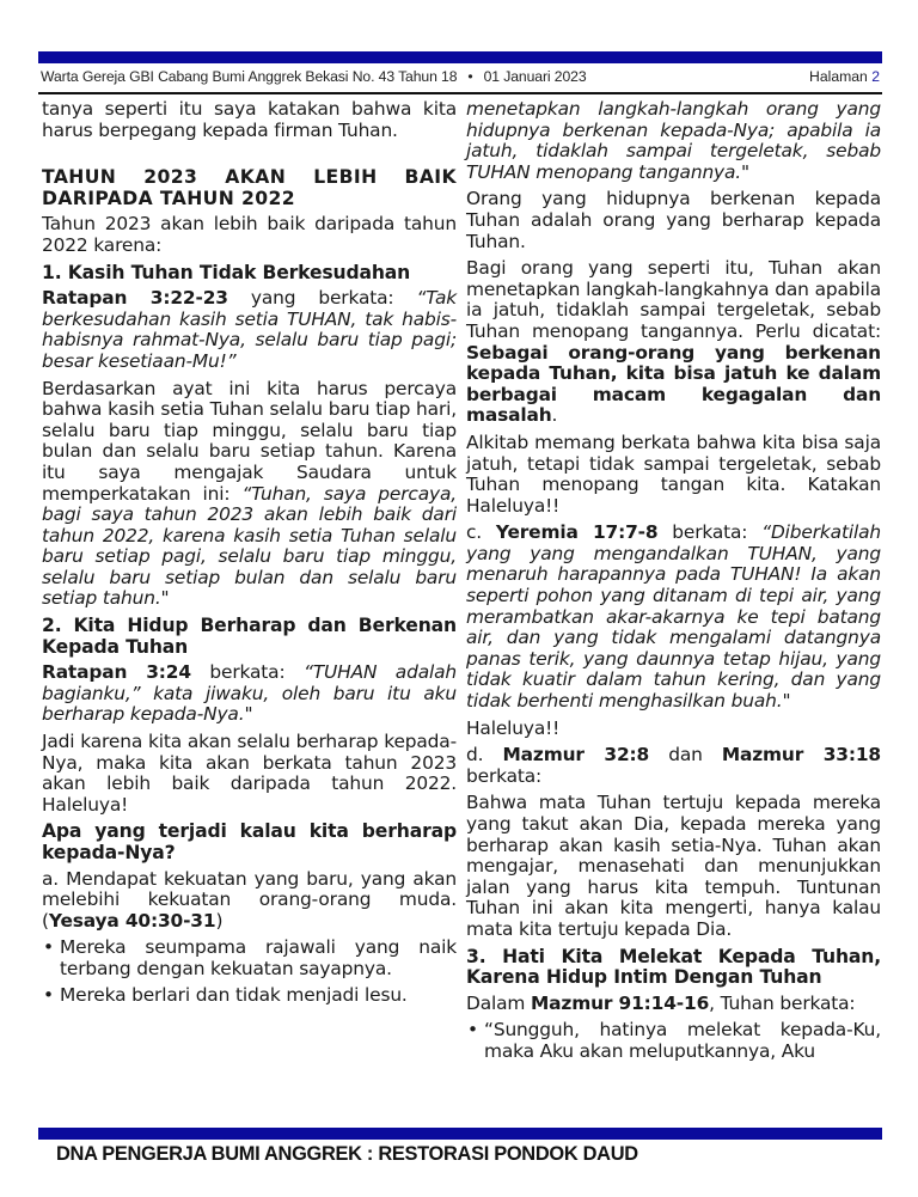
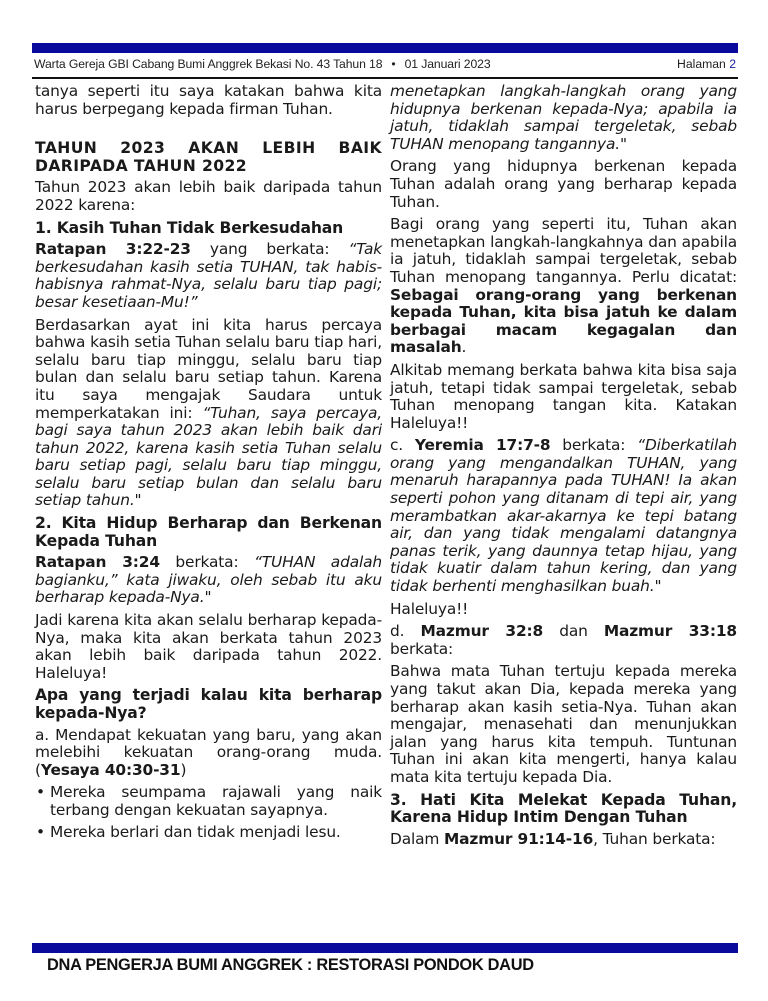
  Warta Gereja GBI Cabang Bumi Anggrek Bekasi No. 43 Tahun 18 • 01 Januari 2023
  Halaman 2
  tanya seperti itu saya katakan bahwa kita harus berpegang kepada firman Tuhan.
  TAHUN 2023 AKAN LEBIH BAIK DARIPADA TAHUN 2022
  Tahun 2023 akan lebih baik daripada tahun 2022 karena:
  1. Kasih Tuhan Tidak Berkesudahan
  Ratapan 3:22-23 yang berkata: “Tak berkesudahan kasih setia TUHAN, tak habis-habisnya rahmat-Nya, selalu baru tiap pagi; besar kesetiaan-Mu!”
  Berdasarkan ayat ini kita harus percaya bahwa kasih setia Tuhan selalu baru tiap hari, selalu baru tiap minggu, selalu baru tiap bulan dan selalu baru setiap tahun. Karena itu saya mengajak Saudara untuk memperkatakan ini: “Tuhan, saya percaya, bagi saya tahun 2023 akan lebih baik dari tahun 2022, karena kasih setia Tuhan selalu baru setiap pagi, selalu baru tiap minggu, selalu baru setiap bulan dan selalu baru setiap tahun."
  2. Kita Hidup Berharap dan Berkenan Kepada Tuhan
- Ratapan 3:24 berkata: “TUHAN adalah bagianku,” kata jiwaku, oleh baru itu aku berharap kepada-Nya."
+ Ratapan 3:24 berkata: “TUHAN adalah bagianku,” kata jiwaku, oleh sebab itu aku berharap kepada-Nya."
  Jadi karena kita akan selalu berharap kepada-Nya, maka kita akan berkata tahun 2023 akan lebih baik daripada tahun 2022. Haleluya!
  Apa yang terjadi kalau kita berharap kepada-Nya?
  a. Mendapat kekuatan yang baru, yang akan melebihi kekuatan orang-orang muda. (Yesaya 40:30-31)
  Mereka seumpama rajawali yang naik terbang dengan kekuatan sayapnya.
  Mereka berlari dan tidak menjadi lesu.
  menetapkan langkah-langkah orang yang hidupnya berkenan kepada-Nya; apabila ia jatuh, tidaklah sampai tergeletak, sebab TUHAN menopang tangannya."
  Orang yang hidupnya berkenan kepada Tuhan adalah orang yang berharap kepada Tuhan.
  Bagi orang yang seperti itu, Tuhan akan menetapkan langkah-langkahnya dan apabila ia jatuh, tidaklah sampai tergeletak, sebab Tuhan menopang tangannya. Perlu dicatat: Sebagai orang-orang yang berkenan kepada Tuhan, kita bisa jatuh ke dalam berbagai macam kegagalan dan masalah.
  Alkitab memang berkata bahwa kita bisa saja jatuh, tetapi tidak sampai tergeletak, sebab Tuhan menopang tangan kita. Katakan Haleluya!!
- c. Yeremia 17:7-8 berkata: “Diberkatilah yang yang mengandalkan TUHAN, yang menaruh harapannya pada TUHAN! Ia akan seperti pohon yang ditanam di tepi air, yang merambatkan akar-akarnya ke tepi batang air, dan yang tidak mengalami datangnya panas terik, yang daunnya tetap hijau, yang tidak kuatir dalam tahun kering, dan yang tidak berhenti menghasilkan buah."
+ c. Yeremia 17:7-8 berkata: “Diberkatilah orang yang mengandalkan TUHAN, yang menaruh harapannya pada TUHAN! Ia akan seperti pohon yang ditanam di tepi air, yang merambatkan akar-akarnya ke tepi batang air, dan yang tidak mengalami datangnya panas terik, yang daunnya tetap hijau, yang tidak kuatir dalam tahun kering, dan yang tidak berhenti menghasilkan buah."
  Haleluya!!
  d. Mazmur 32:8 dan Mazmur 33:18 berkata:
  Bahwa mata Tuhan tertuju kepada mereka yang takut akan Dia, kepada mereka yang berharap akan kasih setia-Nya. Tuhan akan mengajar, menasehati dan menunjukkan jalan yang harus kita tempuh. Tuntunan Tuhan ini akan kita mengerti, hanya kalau mata kita tertuju kepada Dia.
  3. Hati Kita Melekat Kepada Tuhan, Karena Hidup Intim Dengan Tuhan
  Dalam Mazmur 91:14-16, Tuhan berkata:
- “Sungguh, hatinya melekat kepada-Ku, maka Aku akan meluputkannya, Aku
  DNA PENGERJA BUMI ANGGREK : RESTORASI PONDOK DAUD
